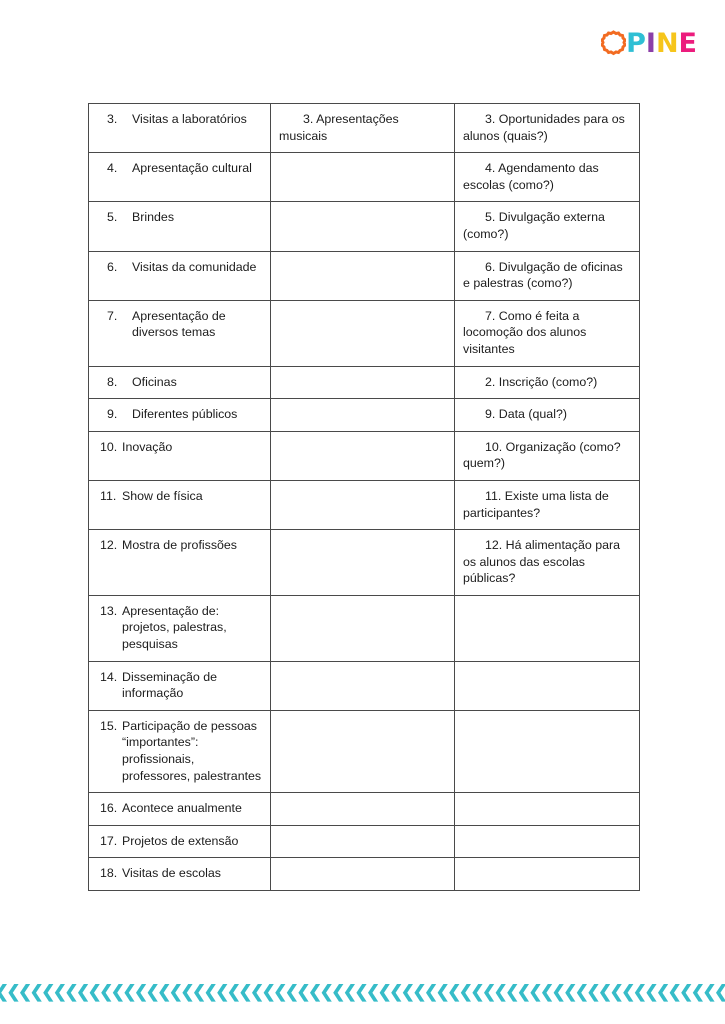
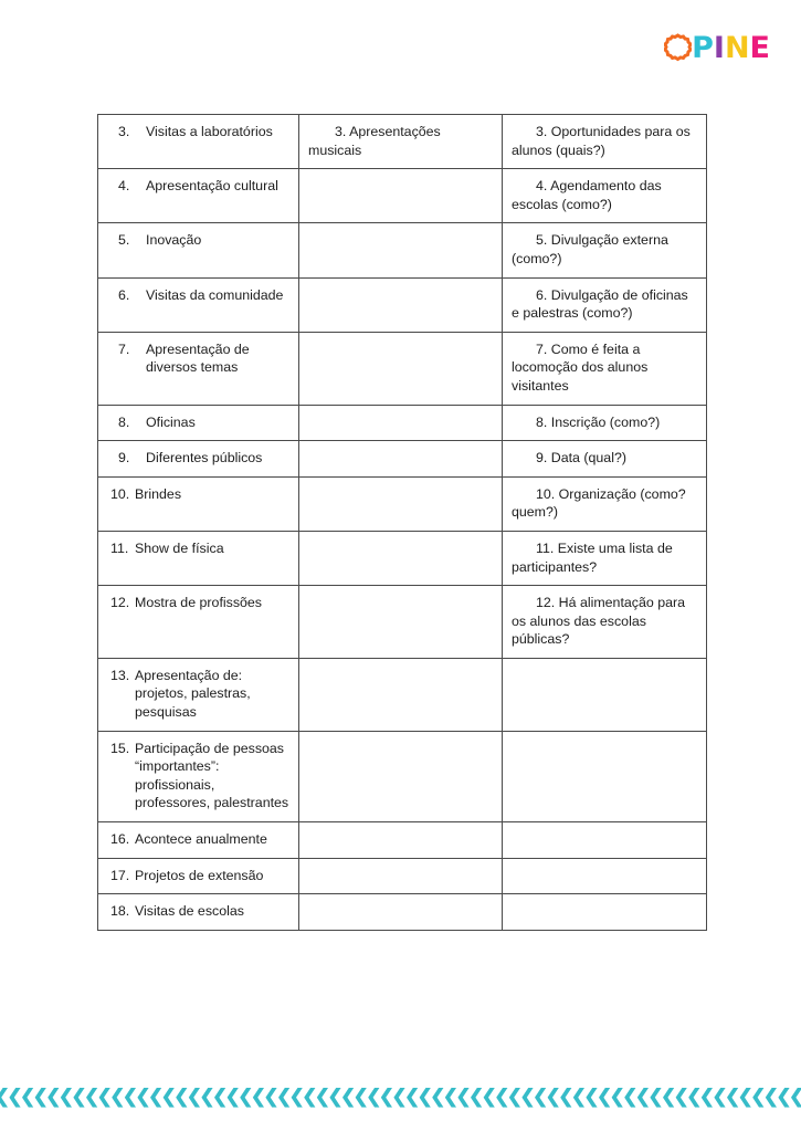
  P
  I
  N
  E
  3. Visitas a laboratórios	3. Apresentações musicais	3. Oportunidades para os alunos (quais?)
  4. Apresentação cultural		4. Agendamento das escolas (como?)
- 5. Brindes		5. Divulgação externa (como?)
+ 5. Inovação		5. Divulgação externa (como?)
  6. Visitas da comunidade		6. Divulgação de oficinas e palestras (como?)
  7. Apresentação de diversos temas		7. Como é feita a locomoção dos alunos visitantes
- 8. Oficinas		2. Inscrição (como?)
+ 8. Oficinas		8. Inscrição (como?)
  9. Diferentes públicos		9. Data (qual?)
- 10. Inovação		10. Organização (como? quem?)
+ 10. Brindes		10. Organização (como? quem?)
  11. Show de física		11. Existe uma lista de participantes?
  12. Mostra de profissões		12. Há alimentação para os alunos das escolas públicas?
  13. Apresentação de: projetos, palestras, pesquisas
- 14. Disseminação de informação
  15. Participação de pessoas “importantes”: profissionais, professores, palestrantes
  16. Acontece anualmente
  17. Projetos de extensão
  18. Visitas de escolas
